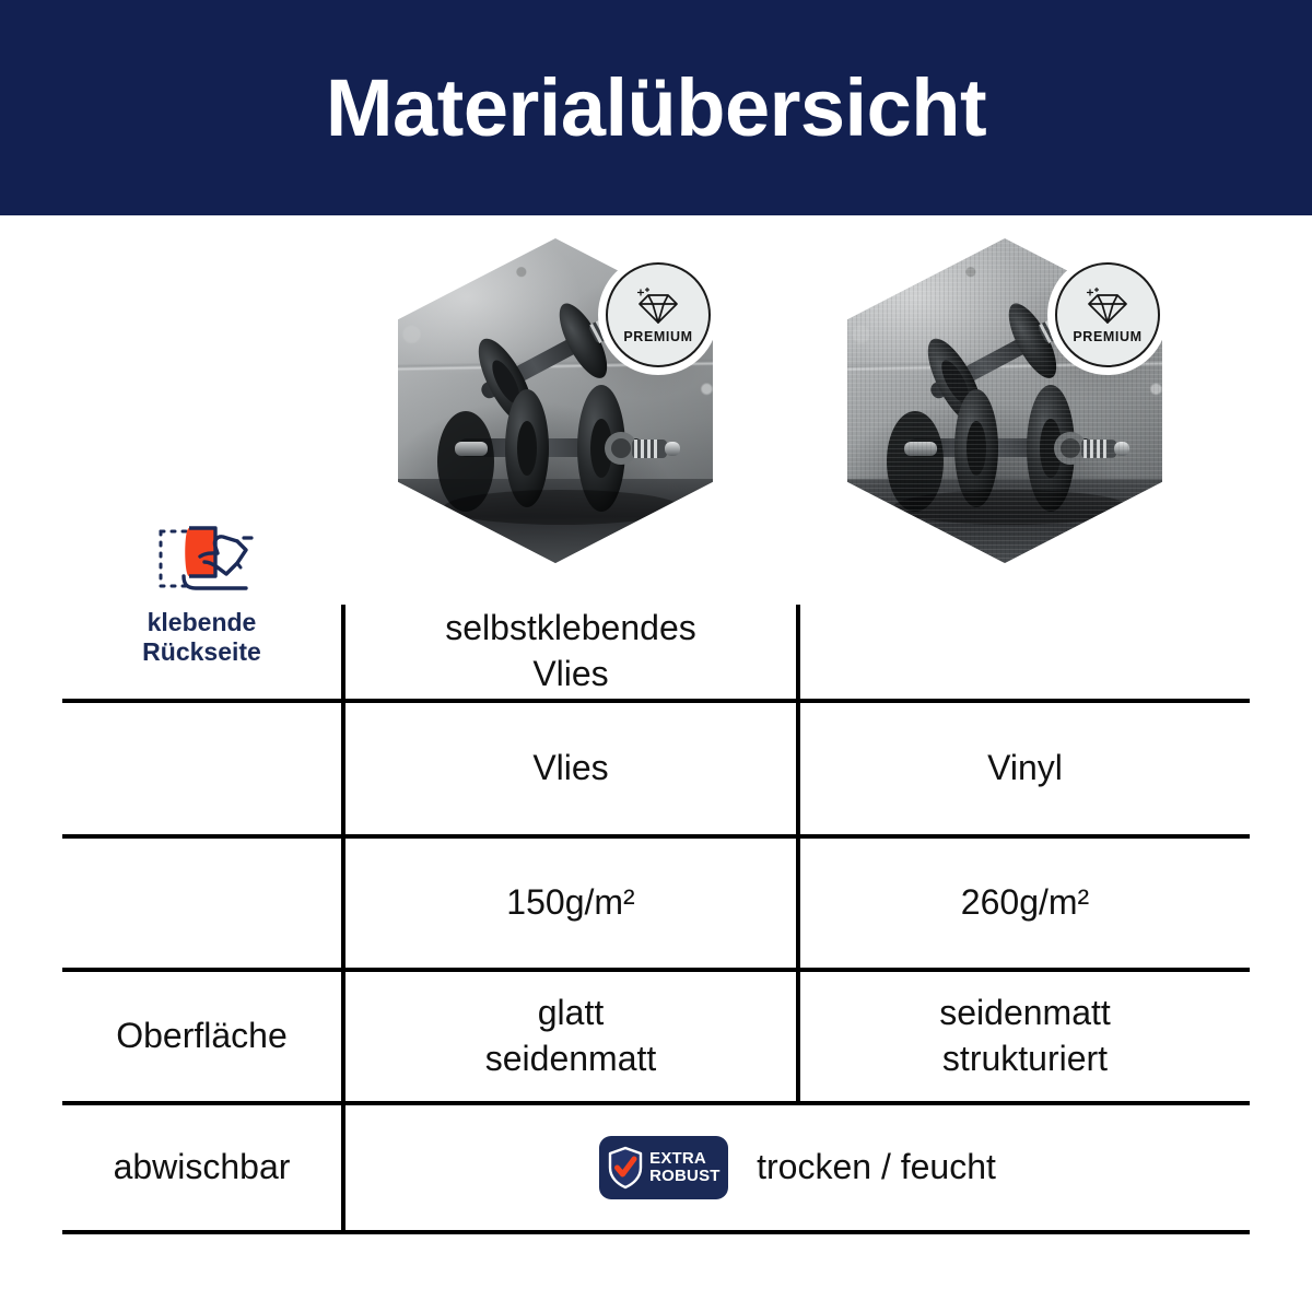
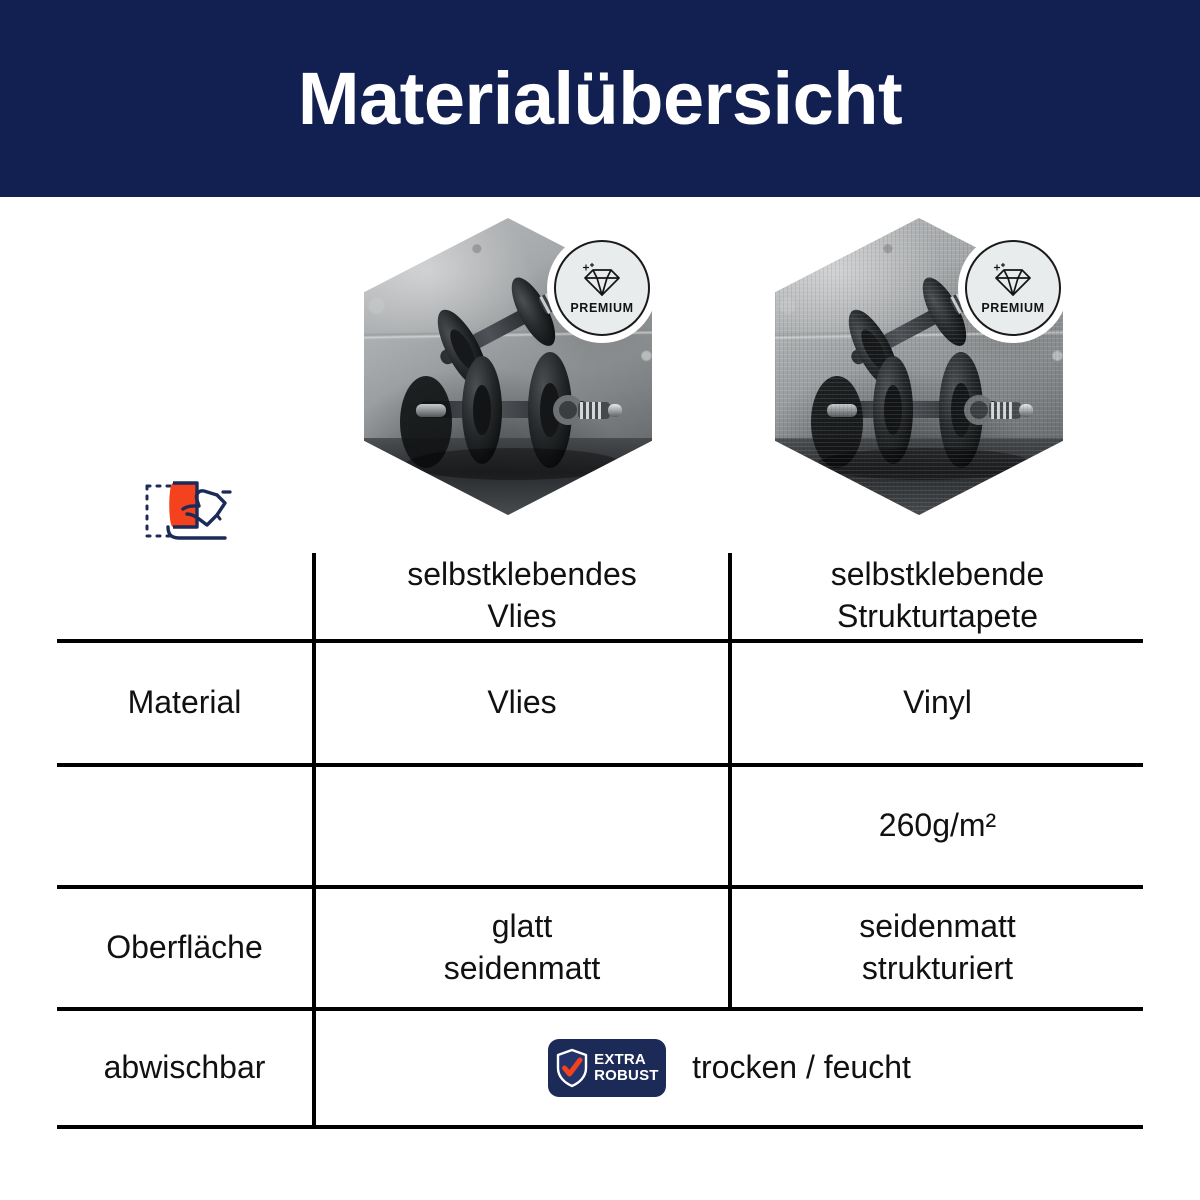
  Materialübersicht
  PREMIUM
  PREMIUM
- klebende
- Rückseite
  selbstklebendes
  Vlies
+ selbstklebende
+ Strukturtapete
+ Material
  Vlies
  Vinyl
- 150g/m²
  260g/m²
  Oberfläche
  glatt
  seidenmatt
  seidenmatt
  strukturiert
  abwischbar
  EXTRA
  ROBUST
  trocken / feucht
